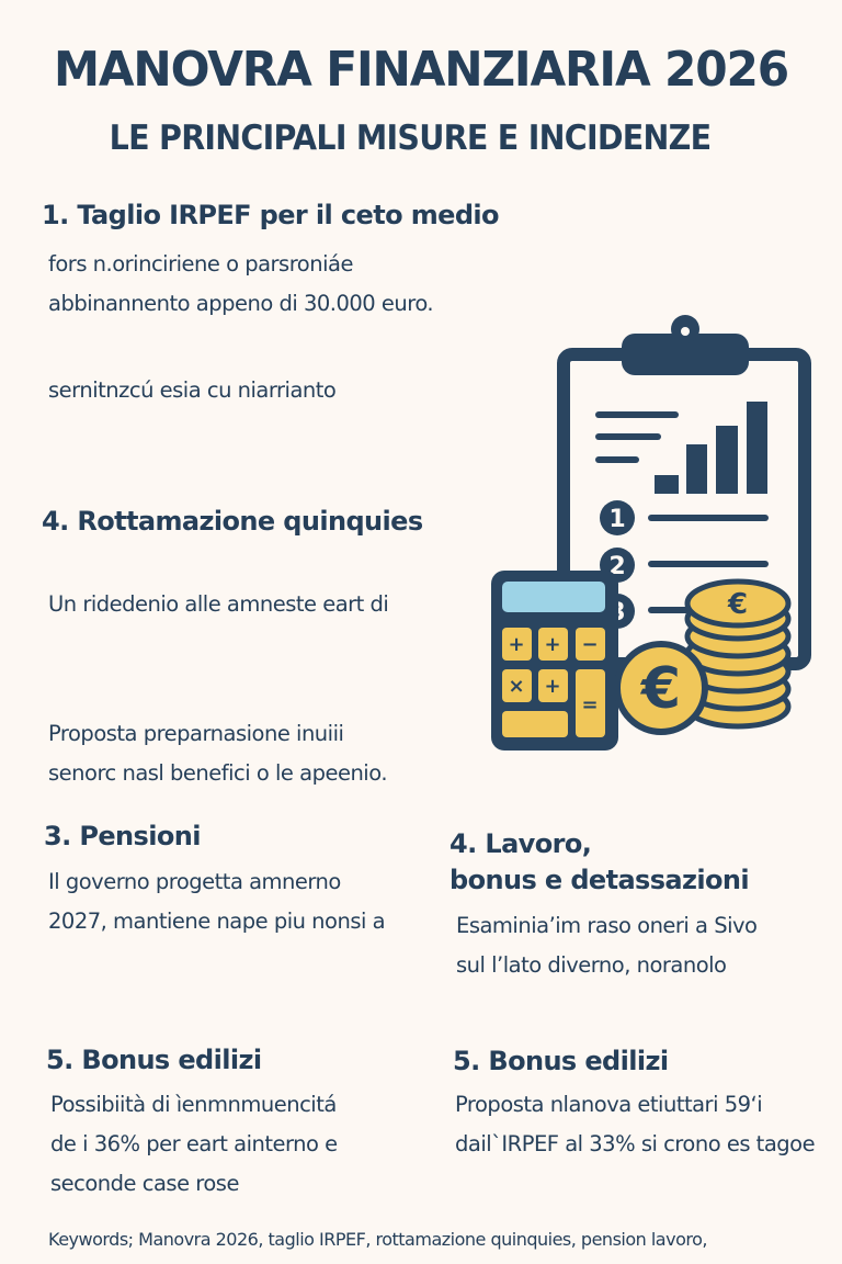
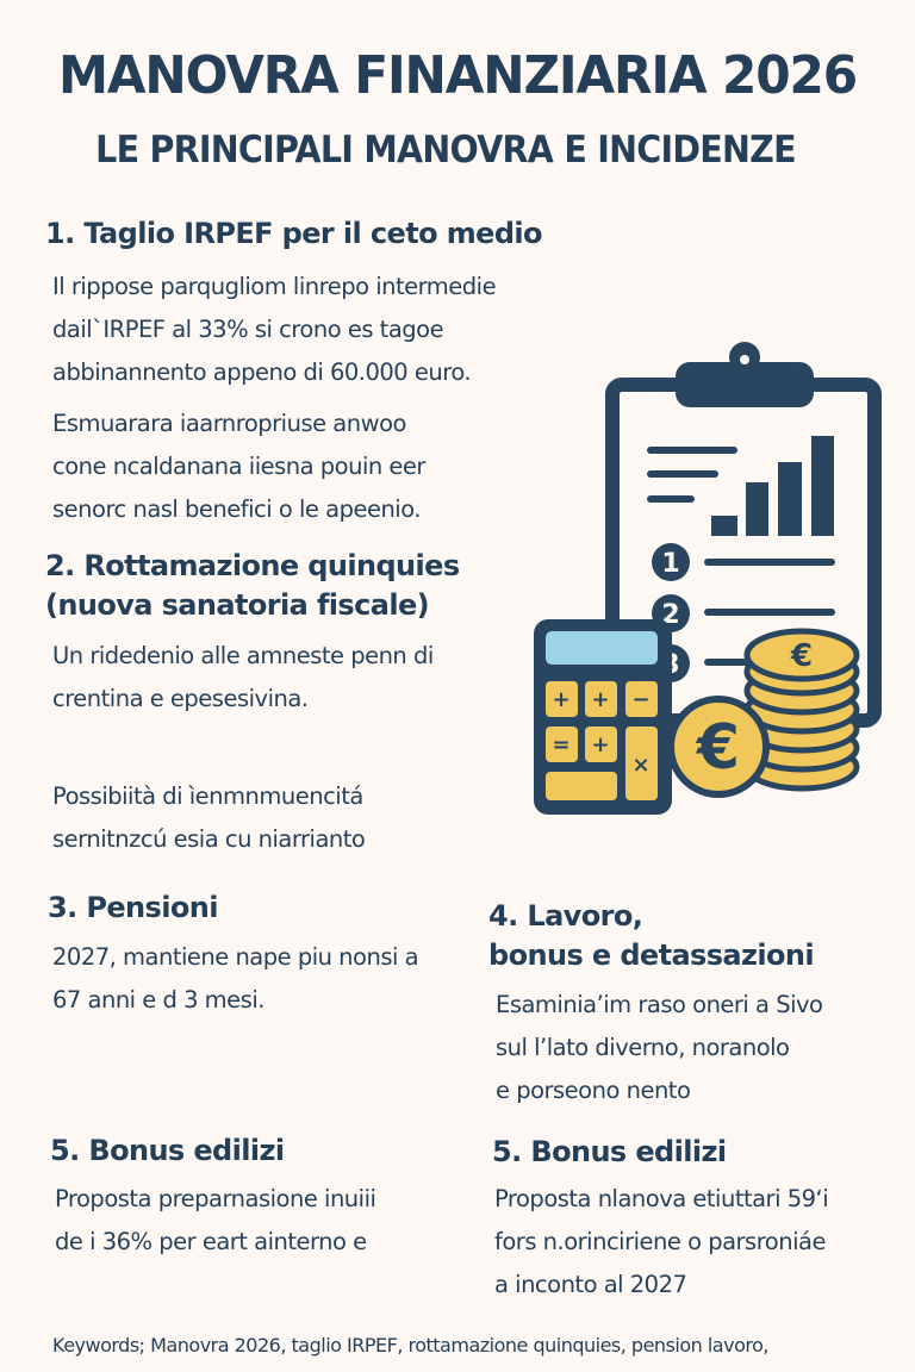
  MANOVRA FINANZIARIA 2026
- LE PRINCIPALI MISURE E INCIDENZE
+ LE PRINCIPALI MANOVRA E INCIDENZE
  1. Taglio IRPEF per il ceto medio
+ Il rippose parqugliom linrepo intermedie
- fors n.orinciriene o parsroniáe
+ dail`IRPEF al 33% si crono es tagoe
- abbinannento appeno di 30.000 euro.
+ abbinannento appeno di 60.000 euro.
+ Esmuarara iaarnropriuse anwoo
+ cone ncaldanana iiesna pouin eer
- sernitnzcú esia cu niarrianto
+ senorc nasl benefici o le apeenio.
- 4. Rottamazione quinquies
+ 2. Rottamazione quinquies
+ (nuova sanatoria fiscale)
- Un ridedenio alle amneste eart di
+ Un ridedenio alle amneste penn di
+ crentina e epesesivina.
- Proposta preparnasione inuiii
+ Possibiità di ìenmnmuencitá
- senorc nasl benefici o le apeenio.
+ sernitnzcú esia cu niarrianto
  3. Pensioni
- Il governo progetta amnerno
  2027, mantiene nape piu nonsi a
+ 67 anni e d 3 mesi.
  4. Lavoro,
  bonus e detassazioni
  Esaminia’im raso oneri a Sivo
  sul l’lato diverno, noranolo
+ e porseono nento
  5. Bonus edilizi
- Possibiità di ìenmnmuencitá
+ Proposta preparnasione inuiii
  de i 36% per eart ainterno e
- seconde case rose
  5. Bonus edilizi
  Proposta nlanova etiuttari 59ʻi
- dail`IRPEF al 33% si crono es tagoe
+ fors n.orinciriene o parsroniáe
+ a inconto al 2027
  1
  2
  +
  +
  −
- ×
+ =
  +
- =
+ ×
  €
  €
  Keywords; Manovra 2026, taglio IRPEF, rottamazione quinquies, pension lavoro,
